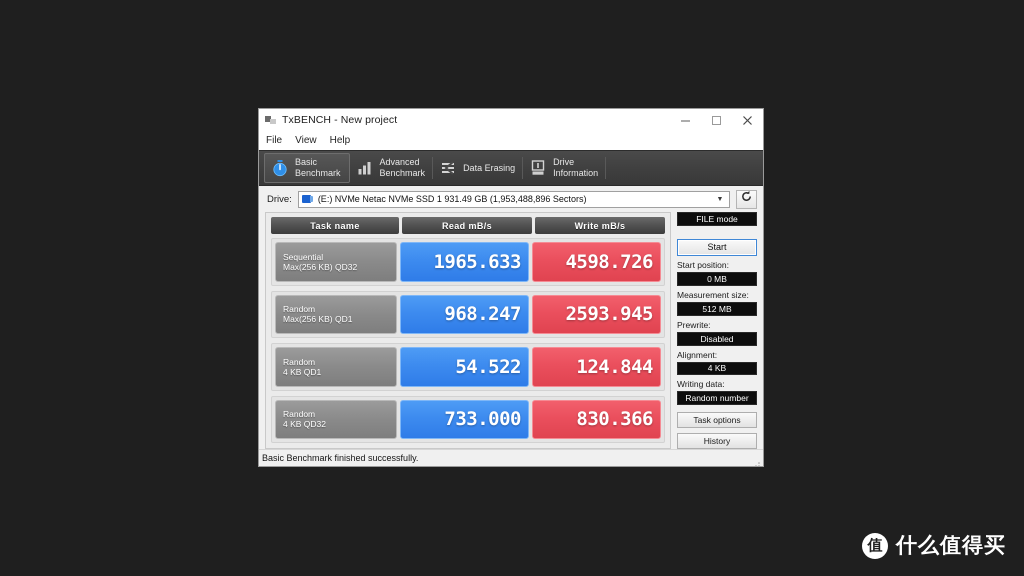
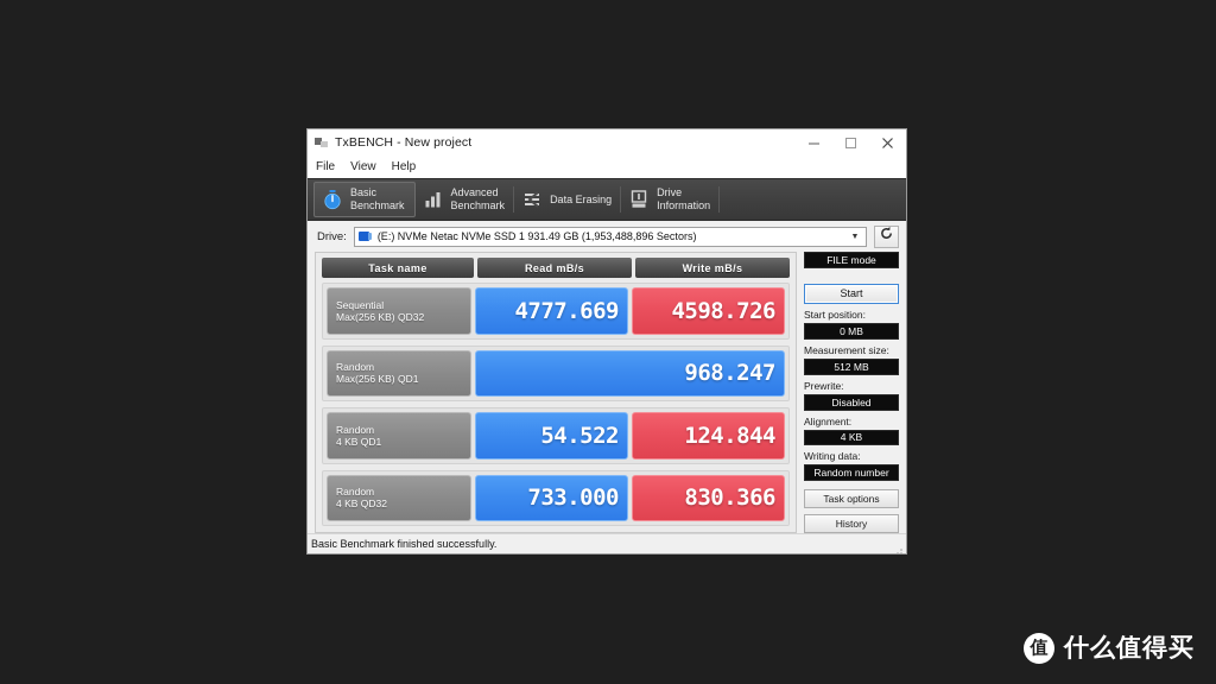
  TxBENCH - New project
  File
  View
  Help
  Basic
  Benchmark
  Advanced
  Benchmark
  Data Erasing
  Drive
  Information
  Drive:
  (E:) NVMe Netac NVMe SSD 1 931.49 GB (1,953,488,896 Sectors)
  Task name
  Read mB/s
  Write mB/s
  Sequential
  Max(256 KB) QD32
- 1965.633
+ 4777.669
  4598.726
  Random
  Max(256 KB) QD1
  968.247
- 2593.945
  Random
  4 KB QD1
  54.522
  124.844
  Random
  4 KB QD32
  733.000
  830.366
  FILE mode
  Start
  Start position:
  0 MB
  Measurement size:
  512 MB
  Prewrite:
  Disabled
  Alignment:
  4 KB
  Writing data:
  Random number
  Task options
  History
  Basic Benchmark finished successfully.
  值
  什么值得买
